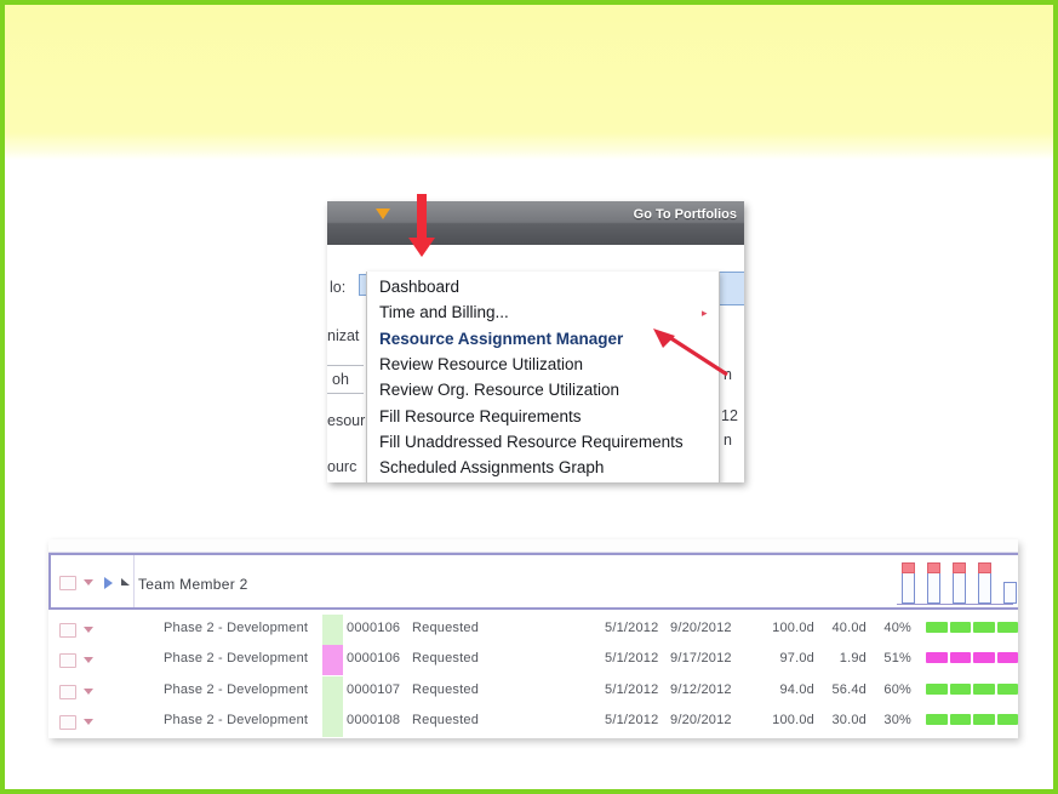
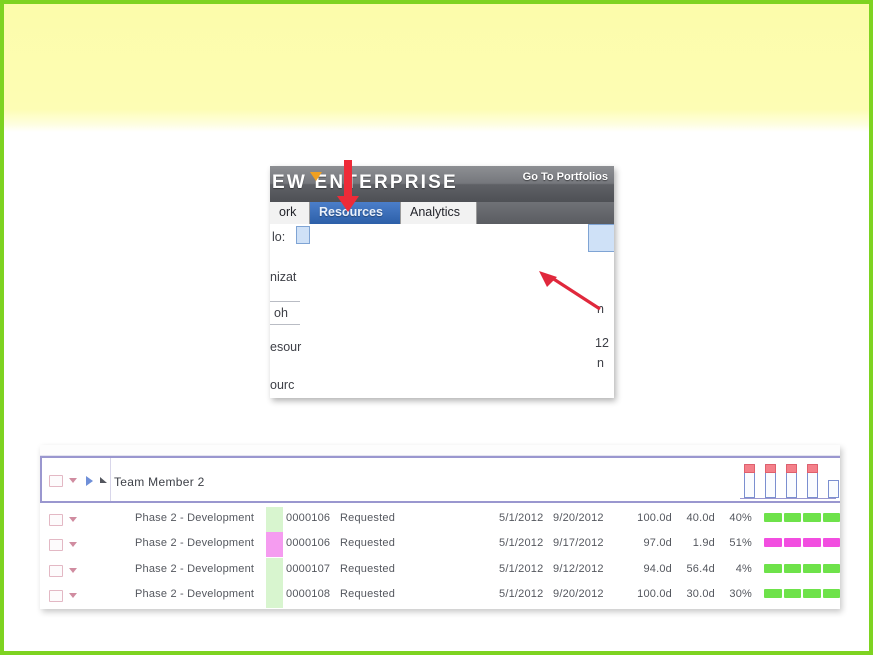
+ EW ENTERPRISE
  Go To Portfolios
+ ork
+ Resources
+ Analytics
  lo:
  nizat
  oh
  esour
  ourc
  n
  12
  n
- Dashboard
- Time and Billing...
- ▸
- Resource Assignment Manager
- Review Resource Utilization
- Review Org. Resource Utilization
- Fill Resource Requirements
- Fill Unaddressed Resource Requirements
- Scheduled Assignments Graph
  Team Member 2
  Phase 2 - Development
  0000106
  Requested
  5/1/2012
  9/20/2012
  100.0d
  40.0d
  40%
  Phase 2 - Development
  0000106
  Requested
  5/1/2012
  9/17/2012
  97.0d
  1.9d
  51%
  Phase 2 - Development
  0000107
  Requested
  5/1/2012
  9/12/2012
  94.0d
  56.4d
- 60%
+ 4%
  Phase 2 - Development
  0000108
  Requested
  5/1/2012
  9/20/2012
  100.0d
  30.0d
  30%
